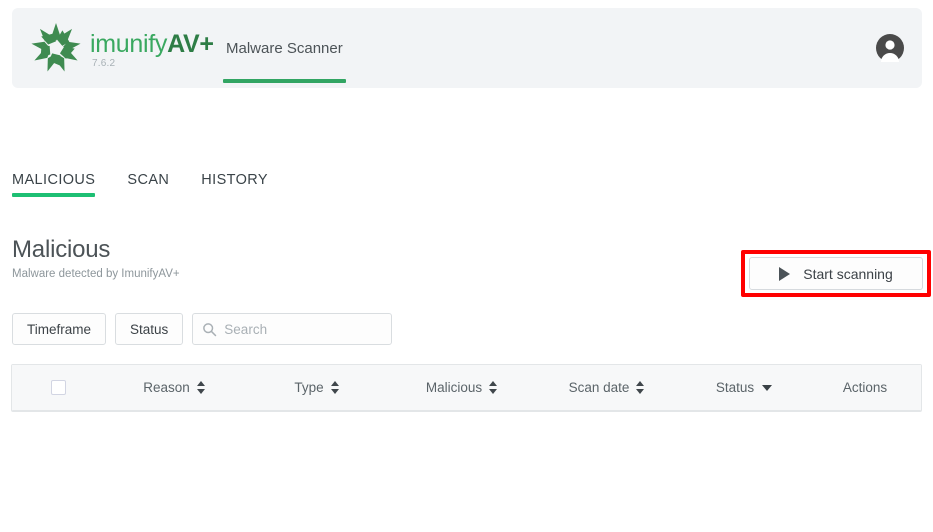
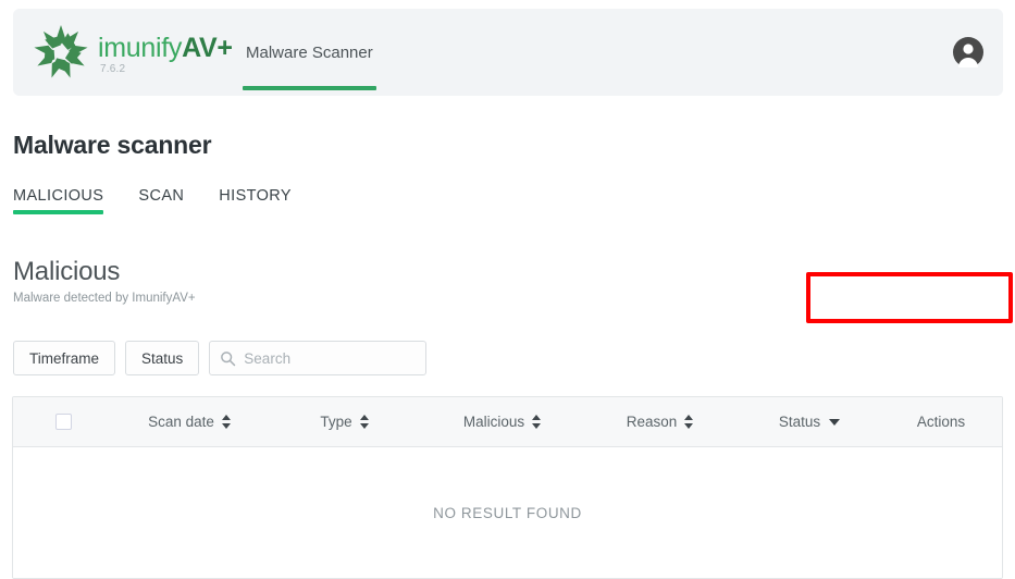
  imunifyAV+
  7.6.2
  Malware Scanner
+ Malware scanner
  MALICIOUS
  SCAN
  HISTORY
  Malicious
  Malware detected by ImunifyAV+
- Start scanning
  Timeframe
  Status
  Search
- Reason
+ Scan date
  Type
  Malicious
- Scan date
+ Reason
  Status
  Actions
+ NO RESULT FOUND
